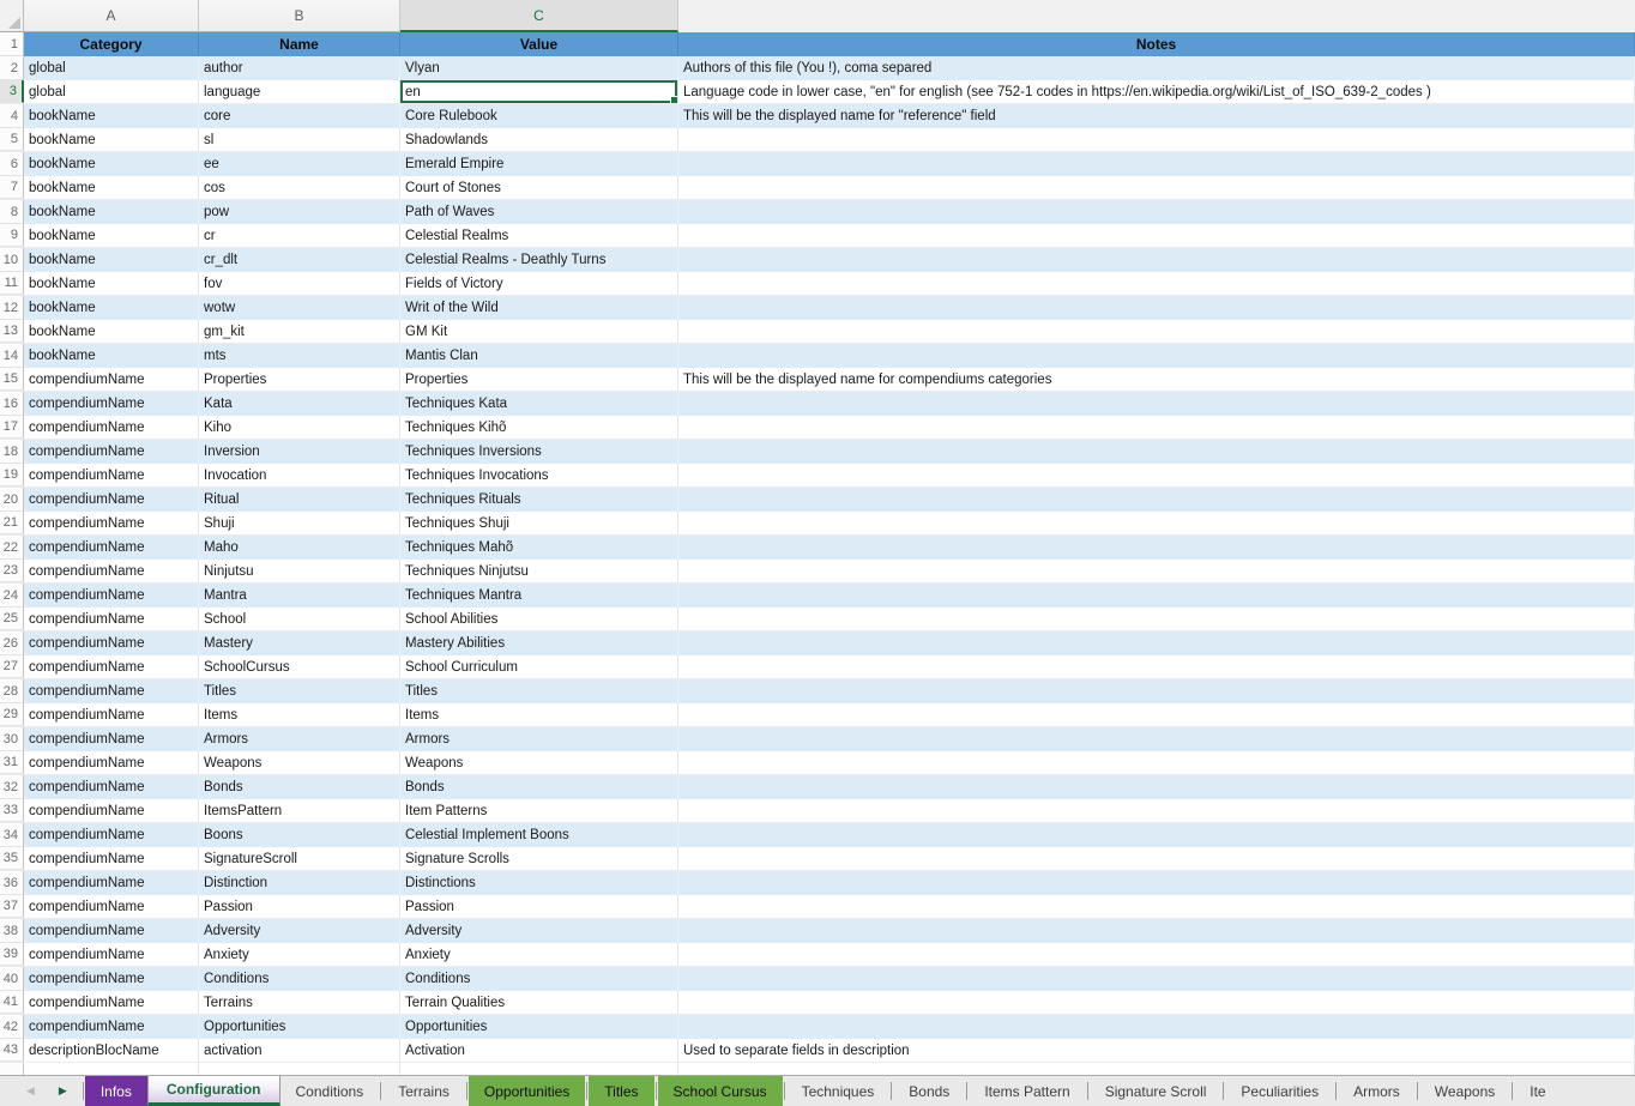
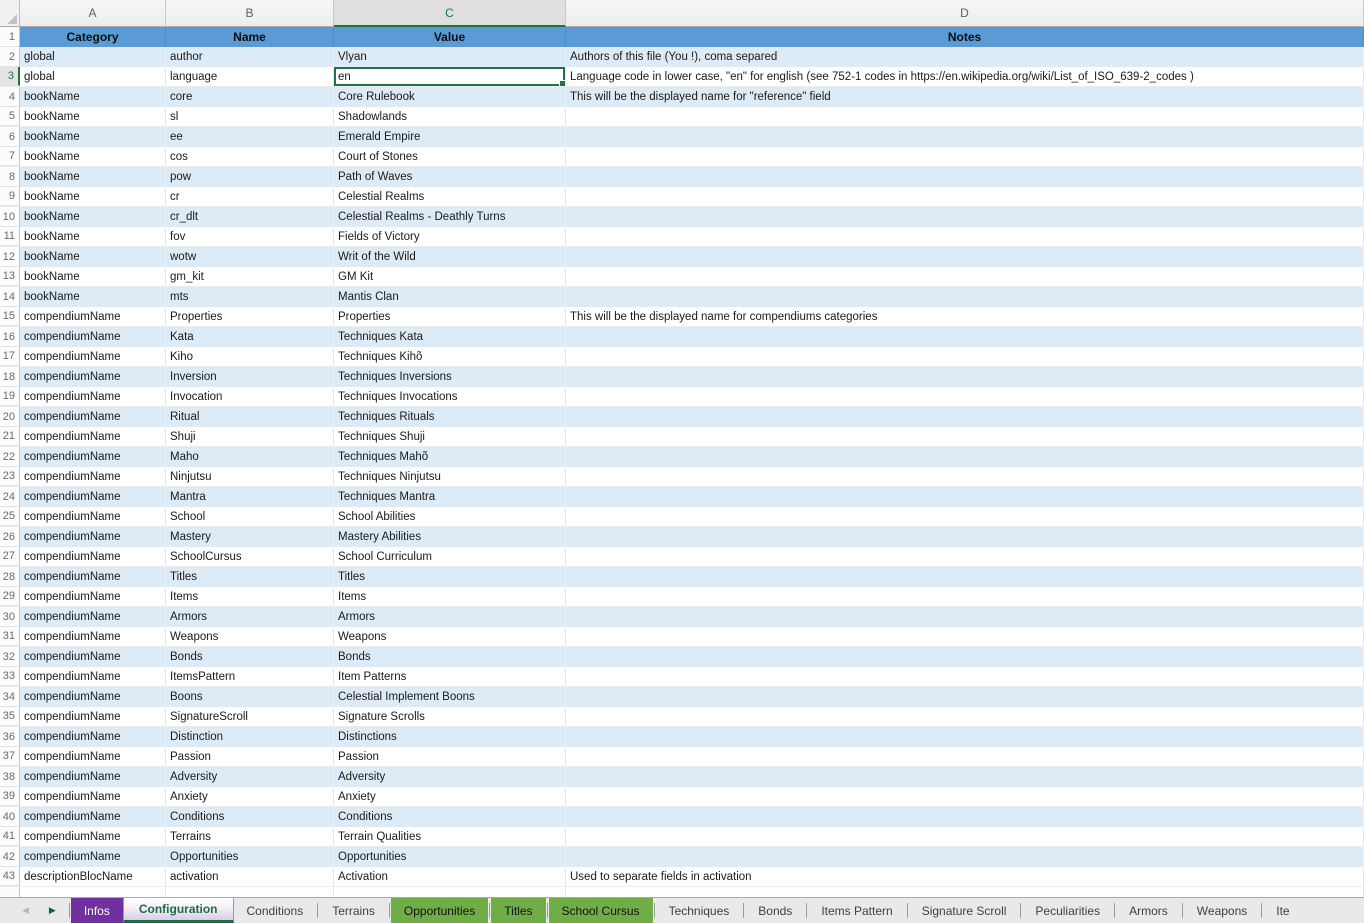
  A
  B
  C
+ D
  1
  Category
  Name
  Value
  Notes
  2
  global
  author
  Vlyan
  Authors of this file (You !), coma separed
  3
  global
  language
  en
  Language code in lower case, "en" for english (see 752-1 codes in https://en.wikipedia.org/wiki/List_of_ISO_639-2_codes )
  4
  bookName
  core
  Core Rulebook
  This will be the displayed name for "reference" field
  5
  bookName
  sl
  Shadowlands
  6
  bookName
  ee
  Emerald Empire
  7
  bookName
  cos
  Court of Stones
  8
  bookName
  pow
  Path of Waves
  9
  bookName
  cr
  Celestial Realms
  10
  bookName
  cr_dlt
  Celestial Realms - Deathly Turns
  11
  bookName
  fov
  Fields of Victory
  12
  bookName
  wotw
  Writ of the Wild
  13
  bookName
  gm_kit
  GM Kit
  14
  bookName
  mts
  Mantis Clan
  15
  compendiumName
  Properties
  Properties
  This will be the displayed name for compendiums categories
  16
  compendiumName
  Kata
  Techniques Kata
  17
  compendiumName
  Kiho
  Techniques Kihõ
  18
  compendiumName
  Inversion
  Techniques Inversions
  19
  compendiumName
  Invocation
  Techniques Invocations
  20
  compendiumName
  Ritual
  Techniques Rituals
  21
  compendiumName
  Shuji
  Techniques Shuji
  22
  compendiumName
  Maho
  Techniques Mahõ
  23
  compendiumName
  Ninjutsu
  Techniques Ninjutsu
  24
  compendiumName
  Mantra
  Techniques Mantra
  25
  compendiumName
  School
  School Abilities
  26
  compendiumName
  Mastery
  Mastery Abilities
  27
  compendiumName
  SchoolCursus
  School Curriculum
  28
  compendiumName
  Titles
  Titles
  29
  compendiumName
  Items
  Items
  30
  compendiumName
  Armors
  Armors
  31
  compendiumName
  Weapons
  Weapons
  32
  compendiumName
  Bonds
  Bonds
  33
  compendiumName
  ItemsPattern
  Item Patterns
  34
  compendiumName
  Boons
  Celestial Implement Boons
  35
  compendiumName
  SignatureScroll
  Signature Scrolls
  36
  compendiumName
  Distinction
  Distinctions
  37
  compendiumName
  Passion
  Passion
  38
  compendiumName
  Adversity
  Adversity
  39
  compendiumName
  Anxiety
  Anxiety
  40
  compendiumName
  Conditions
  Conditions
  41
  compendiumName
  Terrains
  Terrain Qualities
  42
  compendiumName
  Opportunities
  Opportunities
  43
  descriptionBlocName
  activation
  Activation
- Used to separate fields in description
+ Used to separate fields in activation
  ◀
  ▶
  Infos
  Configuration
  Conditions
  Terrains
  Opportunities
  Titles
  School Cursus
  Techniques
  Bonds
  Items Pattern
  Signature Scroll
  Peculiarities
  Armors
  Weapons
  Ite
